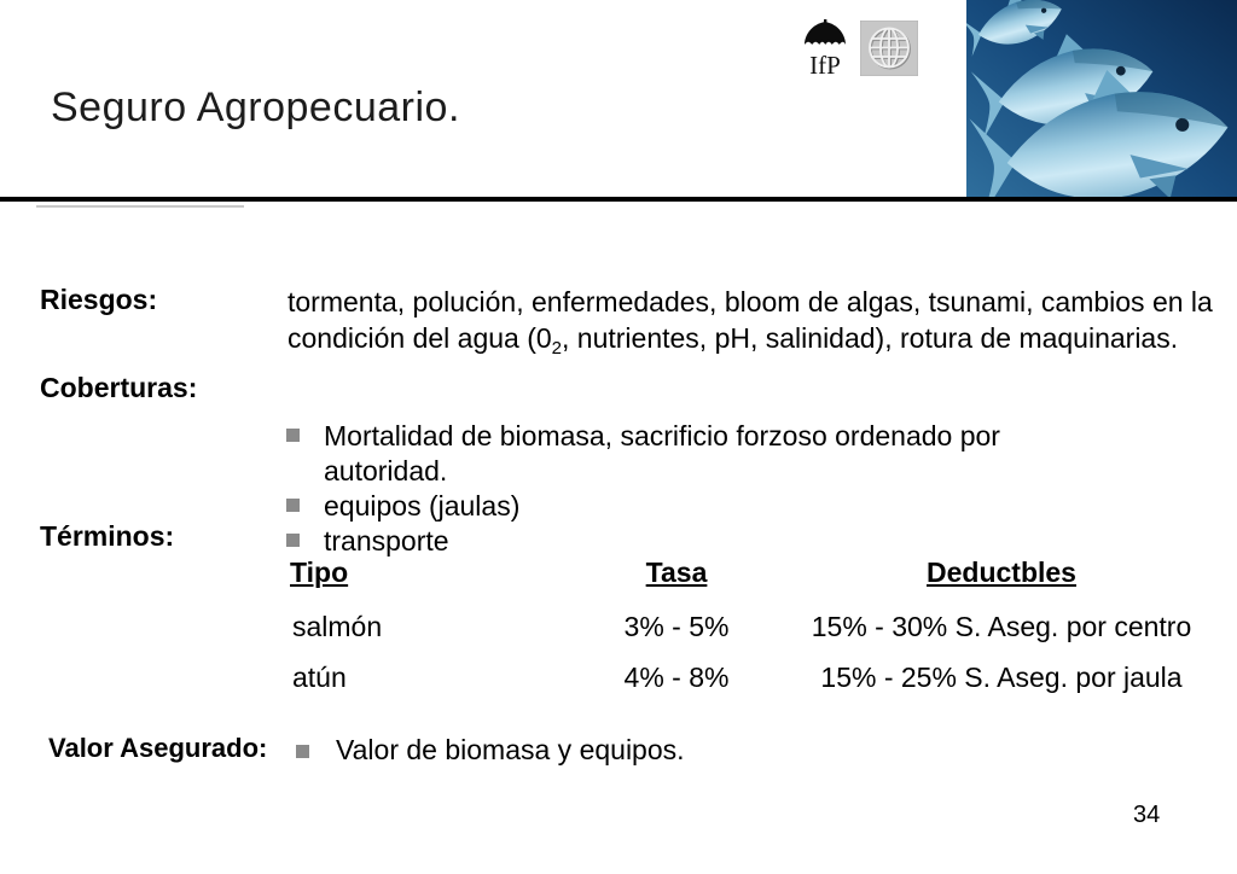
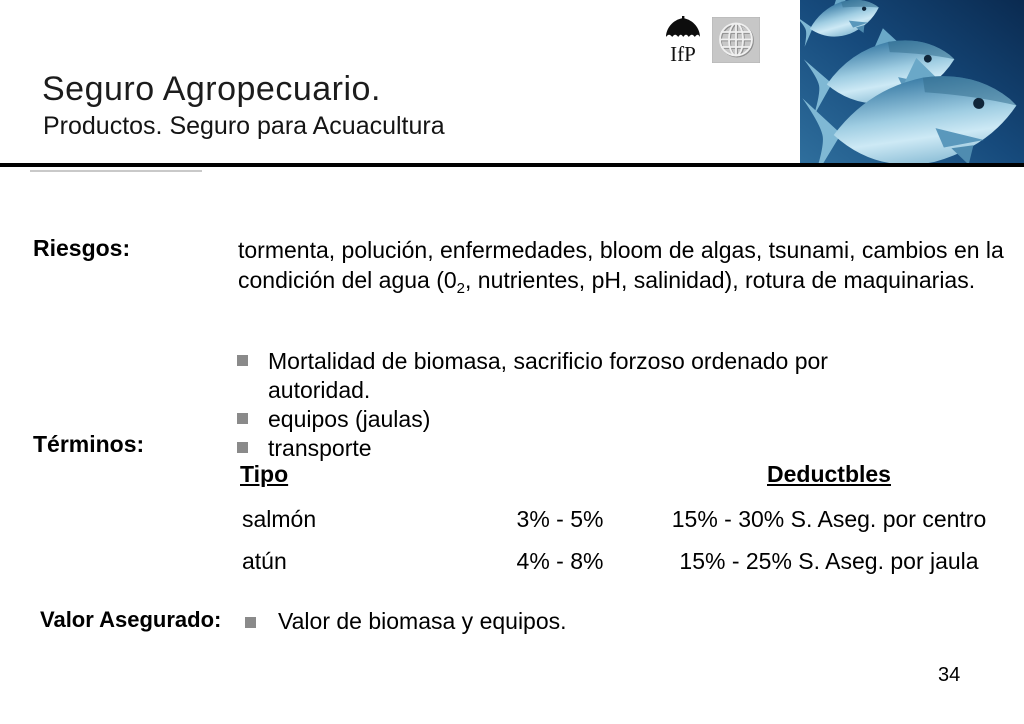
  Seguro Agropecuario.
+ Productos. Seguro para Acuacultura
  IfP
  Riesgos:
  tormenta, polución, enfermedades, bloom de algas, tsunami, cambios en la
  condición del agua (02, nutrientes, pH, salinidad), rotura de maquinarias.
- Coberturas:
  Mortalidad de biomasa, sacrificio forzoso ordenado por autoridad.
  equipos (jaulas)
  transporte
  Términos:
  Tipo
- Tasa
  Deductbles
  salmón
  3% - 5%
  15% - 30% S. Aseg. por centro
  atún
  4% - 8%
  15% - 25% S. Aseg. por jaula
  Valor Asegurado:
  Valor de biomasa y equipos.
  34
